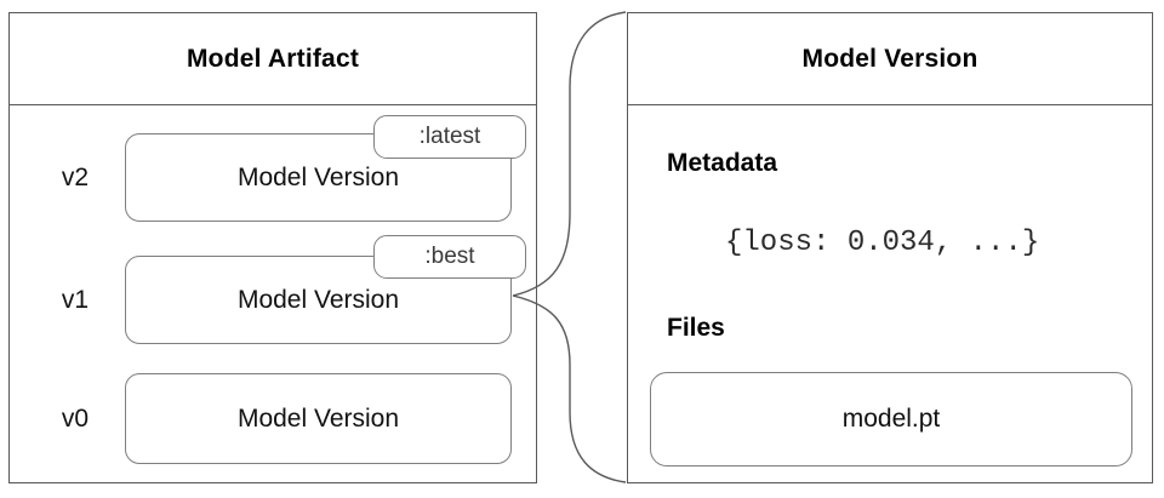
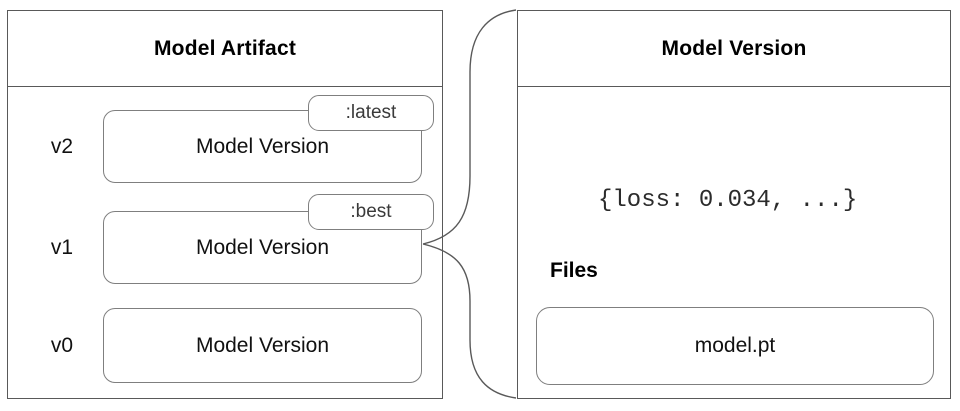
  Model Artifact
  v2
  Model Version
  :latest
  v1
  Model Version
  :best
  v0
  Model Version
  Model Version
- Metadata
  {loss: 0.034, ...}
  Files
  model.pt
